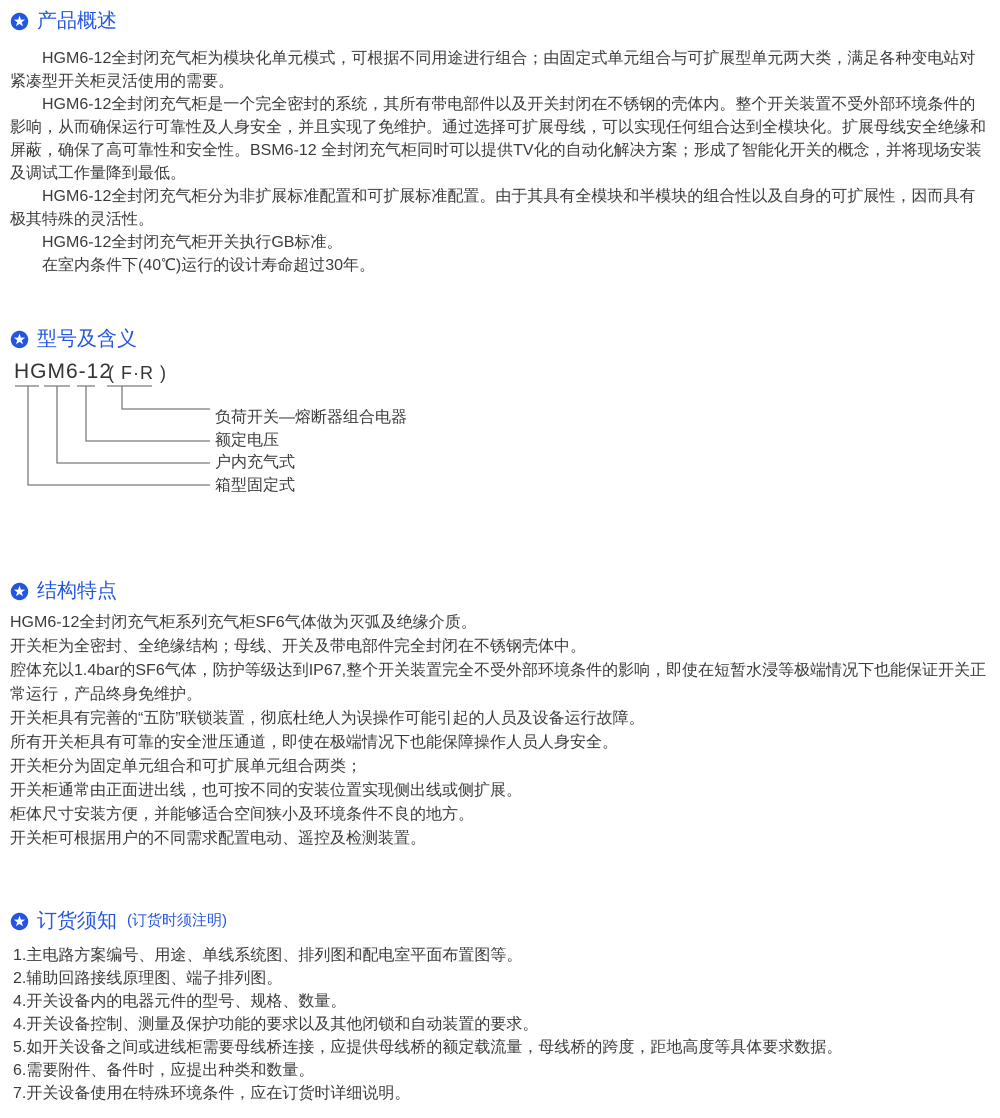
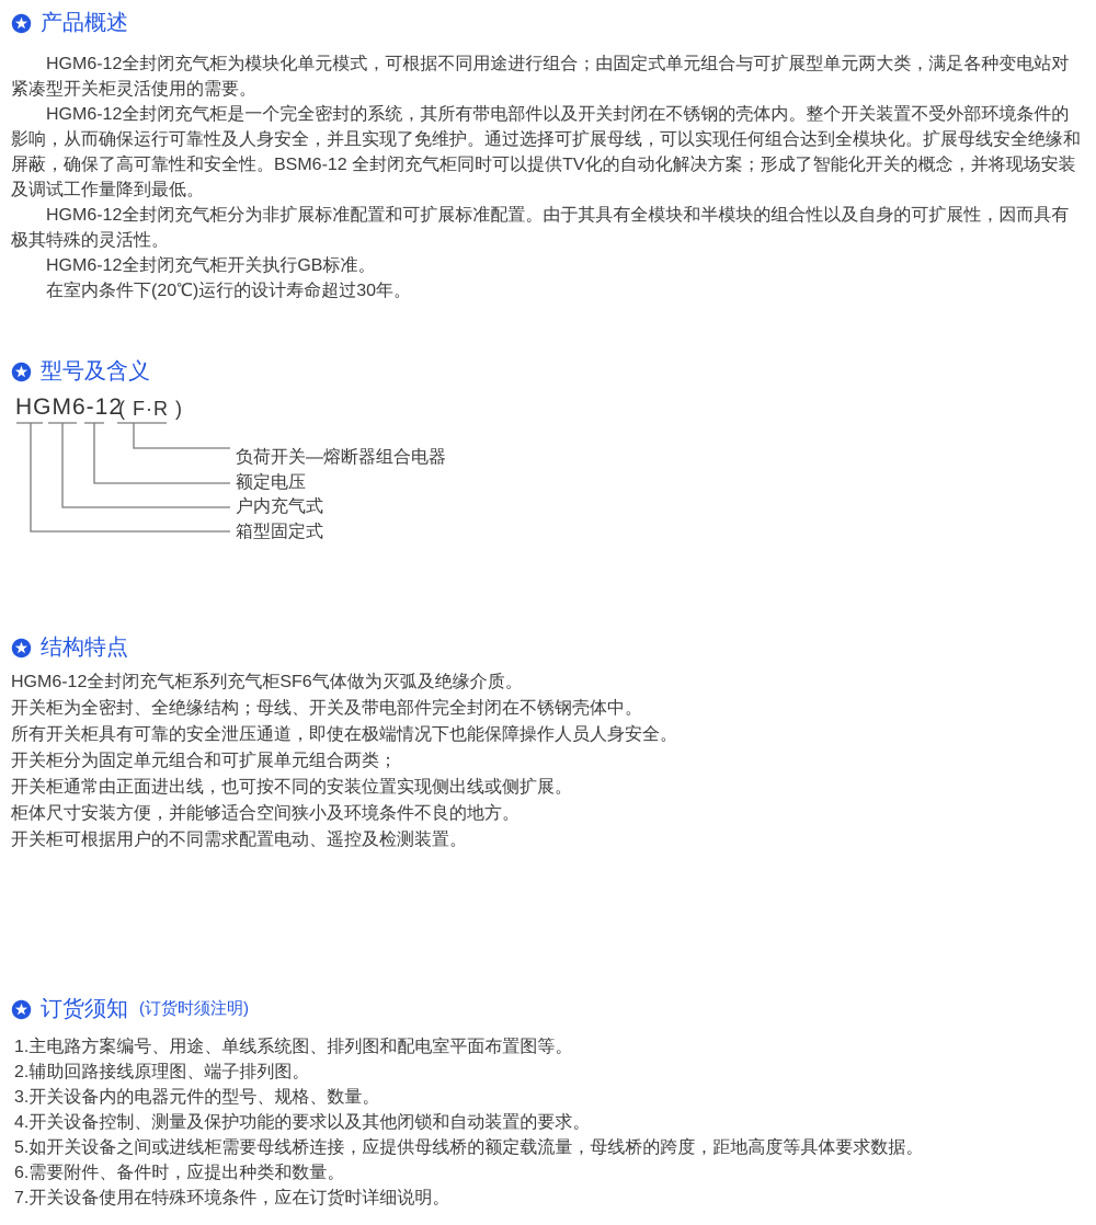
  产品概述
  HGM6-12全封闭充气柜为模块化单元模式，可根据不同用途进行组合；由固定式单元组合与可扩展型单元两大类，满足各种变电站对紧凑型开关柜灵活使用的需要。
  HGM6-12全封闭充气柜是一个完全密封的系统，其所有带电部件以及开关封闭在不锈钢的壳体内。整个开关装置不受外部环境条件的影响，从而确保运行可靠性及人身安全，并且实现了免维护。通过选择可扩展母线，可以实现任何组合达到全模块化。扩展母线安全绝缘和屏蔽，确保了高可靠性和安全性。BSM6-12 全封闭充气柜同时可以提供TV化的自动化解决方案；形成了智能化开关的概念，并将现场安装及调试工作量降到最低。
  HGM6-12全封闭充气柜分为非扩展标准配置和可扩展标准配置。由于其具有全模块和半模块的组合性以及自身的可扩展性，因而具有极其特殊的灵活性。
  HGM6-12全封闭充气柜开关执行GB标准。
- 在室内条件下(40℃)运行的设计寿命超过30年。
+ 在室内条件下(20℃)运行的设计寿命超过30年。
  型号及含义
  HGM6-12
  ( F·R )
  负荷开关—熔断器组合电器
  额定电压
  户内充气式
  箱型固定式
  结构特点
  HGM6-12全封闭充气柜系列充气柜SF6气体做为灭弧及绝缘介质。
  开关柜为全密封、全绝缘结构；母线、开关及带电部件完全封闭在不锈钢壳体中。
- 腔体充以1.4bar的SF6气体，防护等级达到IP67,整个开关装置完全不受外部环境条件的影响，即使在短暂水浸等极端情况下也能保证开关正常运行，产品终身免维护。
- 开关柜具有完善的“五防”联锁装置，彻底杜绝人为误操作可能引起的人员及设备运行故障。
  所有开关柜具有可靠的安全泄压通道，即使在极端情况下也能保障操作人员人身安全。
  开关柜分为固定单元组合和可扩展单元组合两类；
  开关柜通常由正面进出线，也可按不同的安装位置实现侧出线或侧扩展。
  柜体尺寸安装方便，并能够适合空间狭小及环境条件不良的地方。
  开关柜可根据用户的不同需求配置电动、遥控及检测装置。
  订货须知
  (订货时须注明)
  1.主电路方案编号、用途、单线系统图、排列图和配电室平面布置图等。
  2.辅助回路接线原理图、端子排列图。
- 4.开关设备内的电器元件的型号、规格、数量。
+ 3.开关设备内的电器元件的型号、规格、数量。
  4.开关设备控制、测量及保护功能的要求以及其他闭锁和自动装置的要求。
  5.如开关设备之间或进线柜需要母线桥连接，应提供母线桥的额定载流量，母线桥的跨度，距地高度等具体要求数据。
  6.需要附件、备件时，应提出种类和数量。
  7.开关设备使用在特殊环境条件，应在订货时详细说明。
